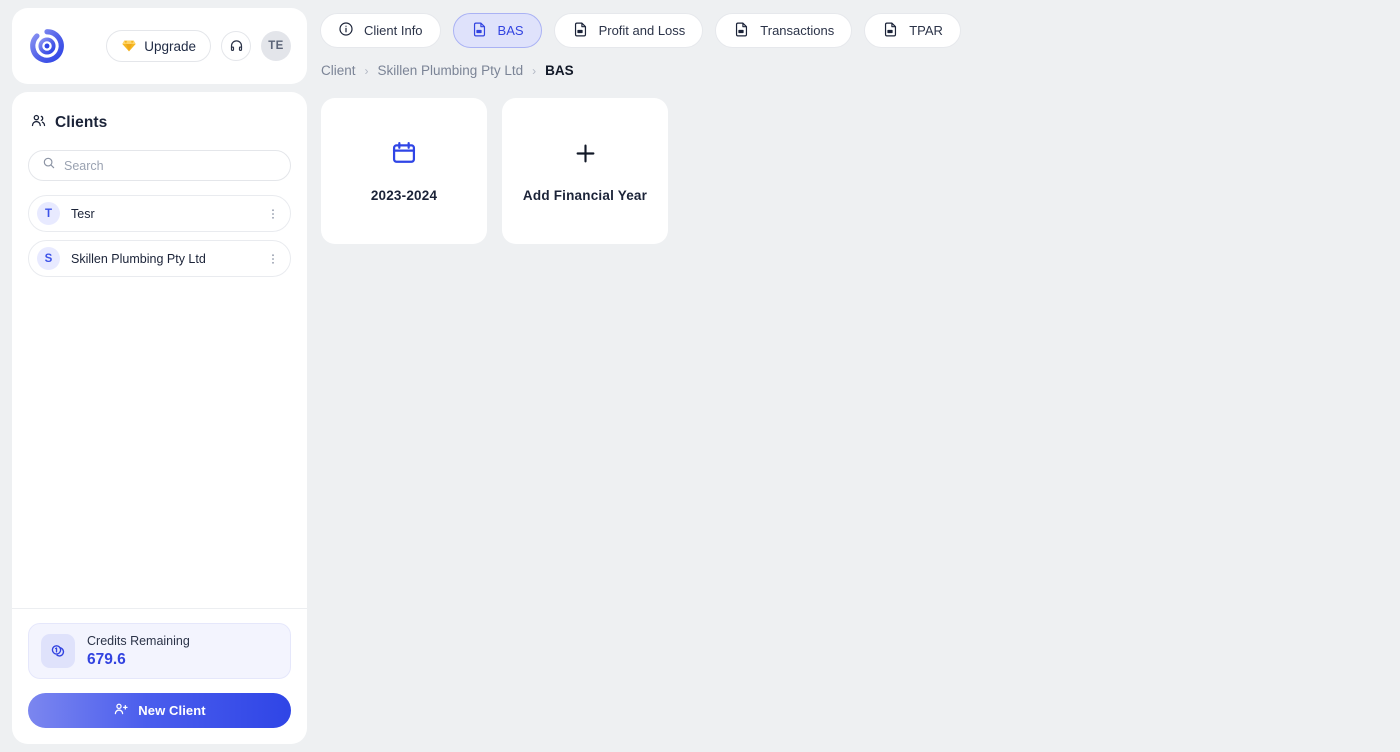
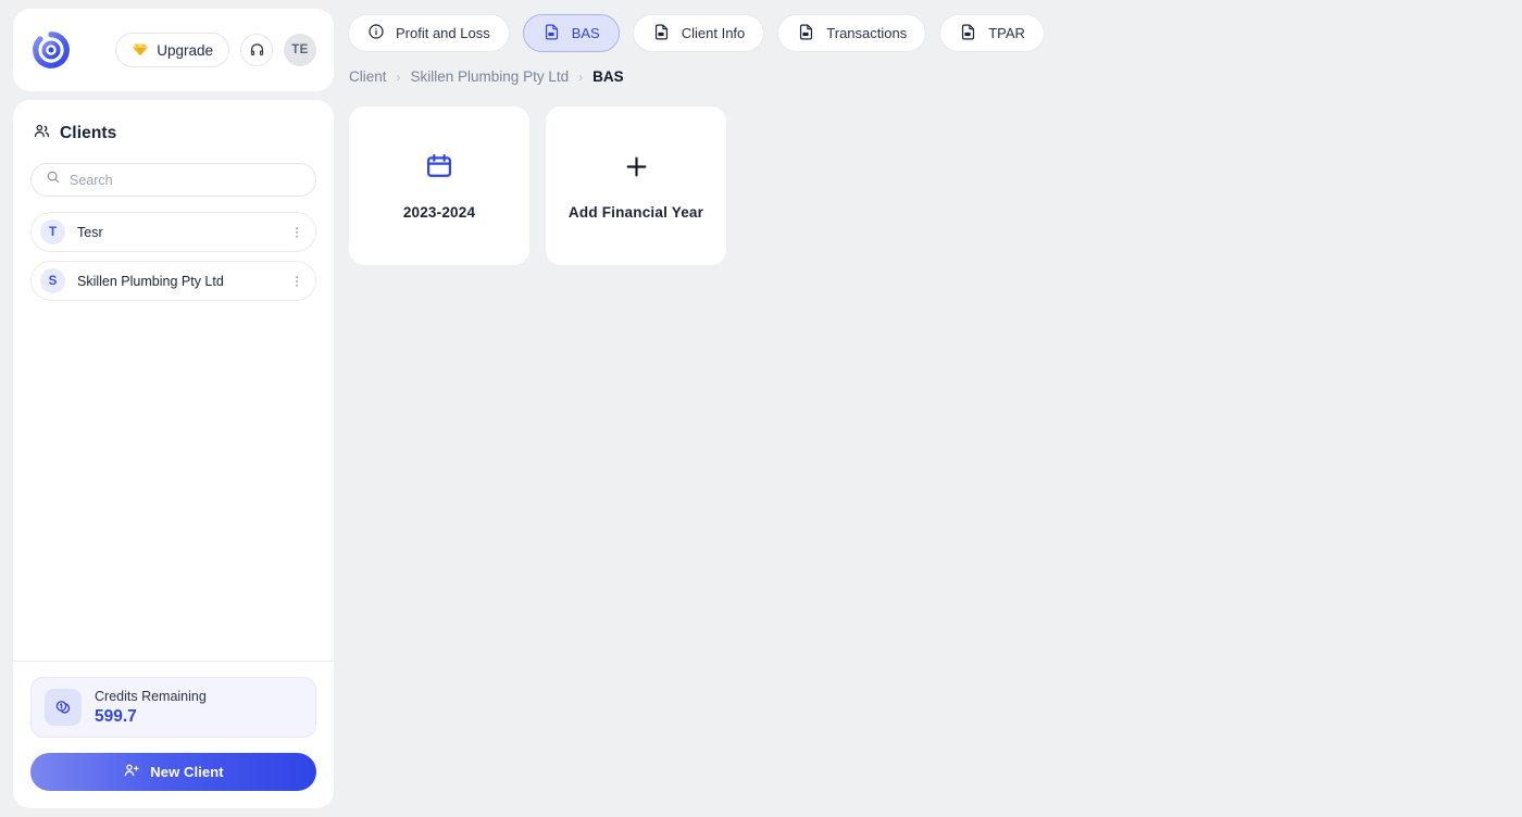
  Upgrade
  TE
  Clients
  Search
  T
  Tesr
  S
  Skillen Plumbing Pty Ltd
  Credits Remaining
- 679.6
+ 599.7
  New Client
- Client Info
+ Profit and Loss
  BAS
- Profit and Loss
+ Client Info
  Transactions
  TPAR
  Client
  ›
  Skillen Plumbing Pty Ltd
  ›
  BAS
  2023-2024
  Add Financial Year
